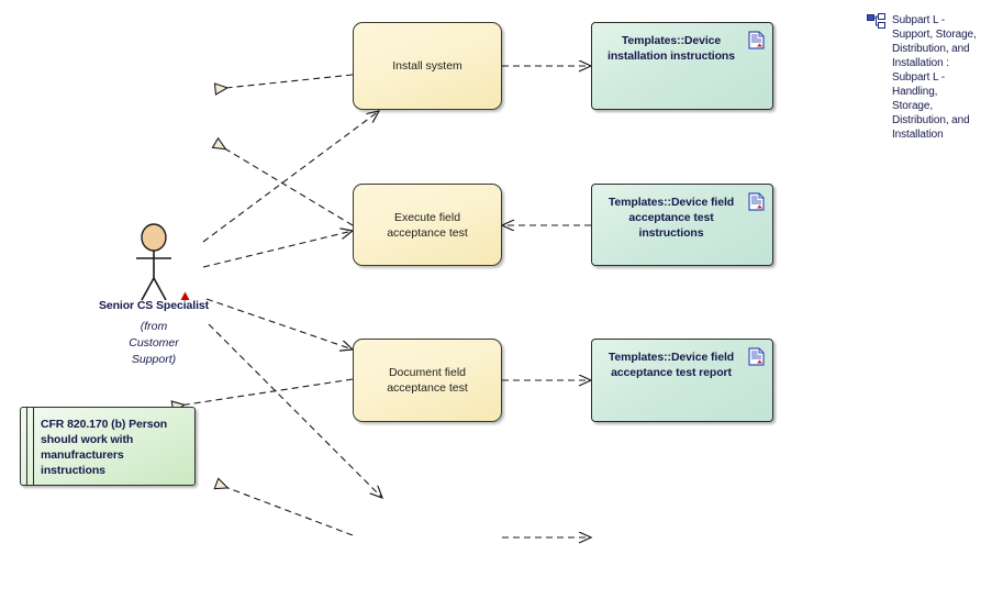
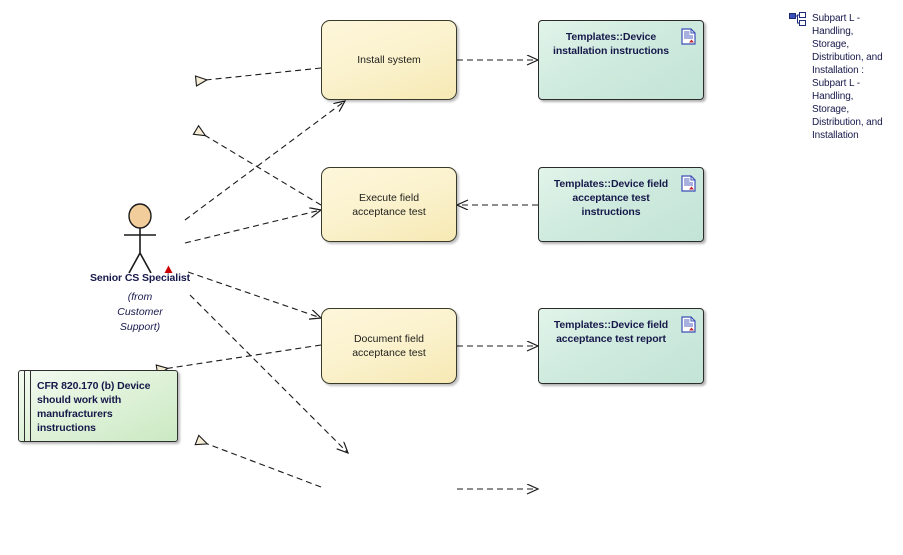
- CFR 820.170 (b) Person should work with manufracturers instructions
+ CFR 820.170 (b) Device should work with manufracturers instructions
  Install system
  Execute field acceptance test
  Document field acceptance test
  Templates::Device installation instructions
  Templates::Device field acceptance test instructions
  Templates::Device field acceptance test report
  Senior CS Specialist
  (from
  Customer
  Support)
- Subpart L - Support, Storage, Distribution, and Installation : Subpart L - Handling, Storage, Distribution, and Installation
+ Subpart L - Handling, Storage, Distribution, and Installation : Subpart L - Handling, Storage, Distribution, and Installation
